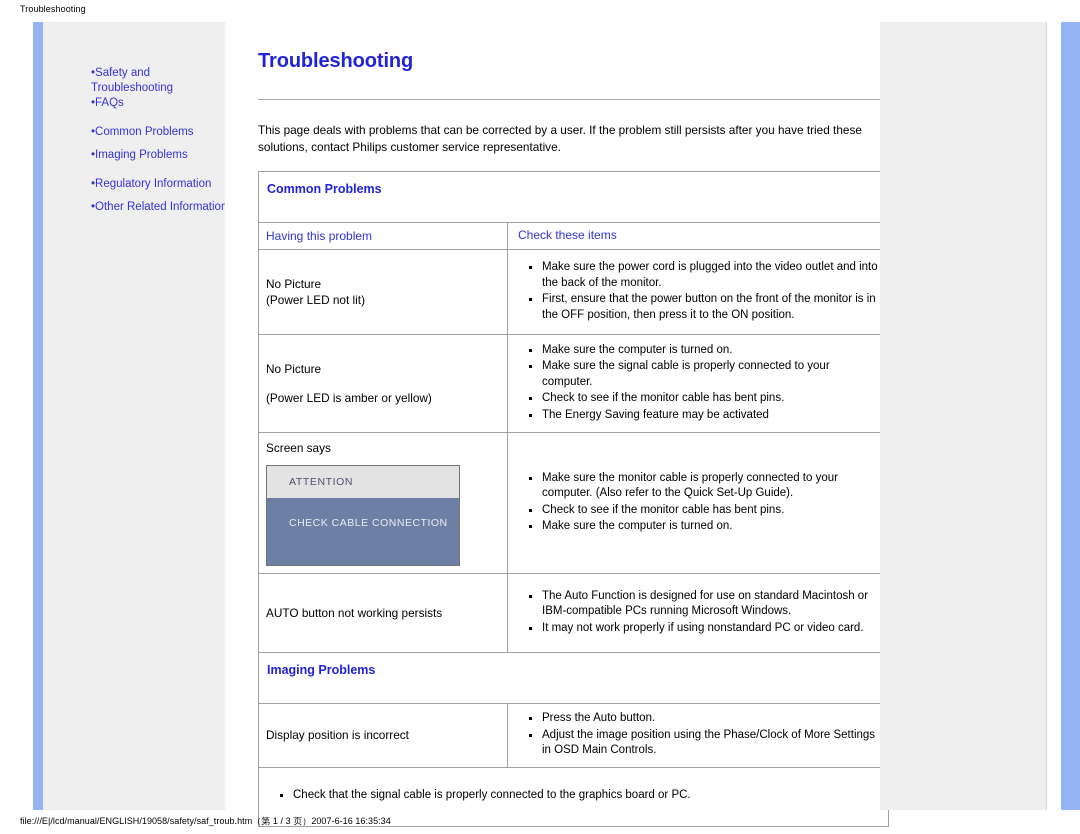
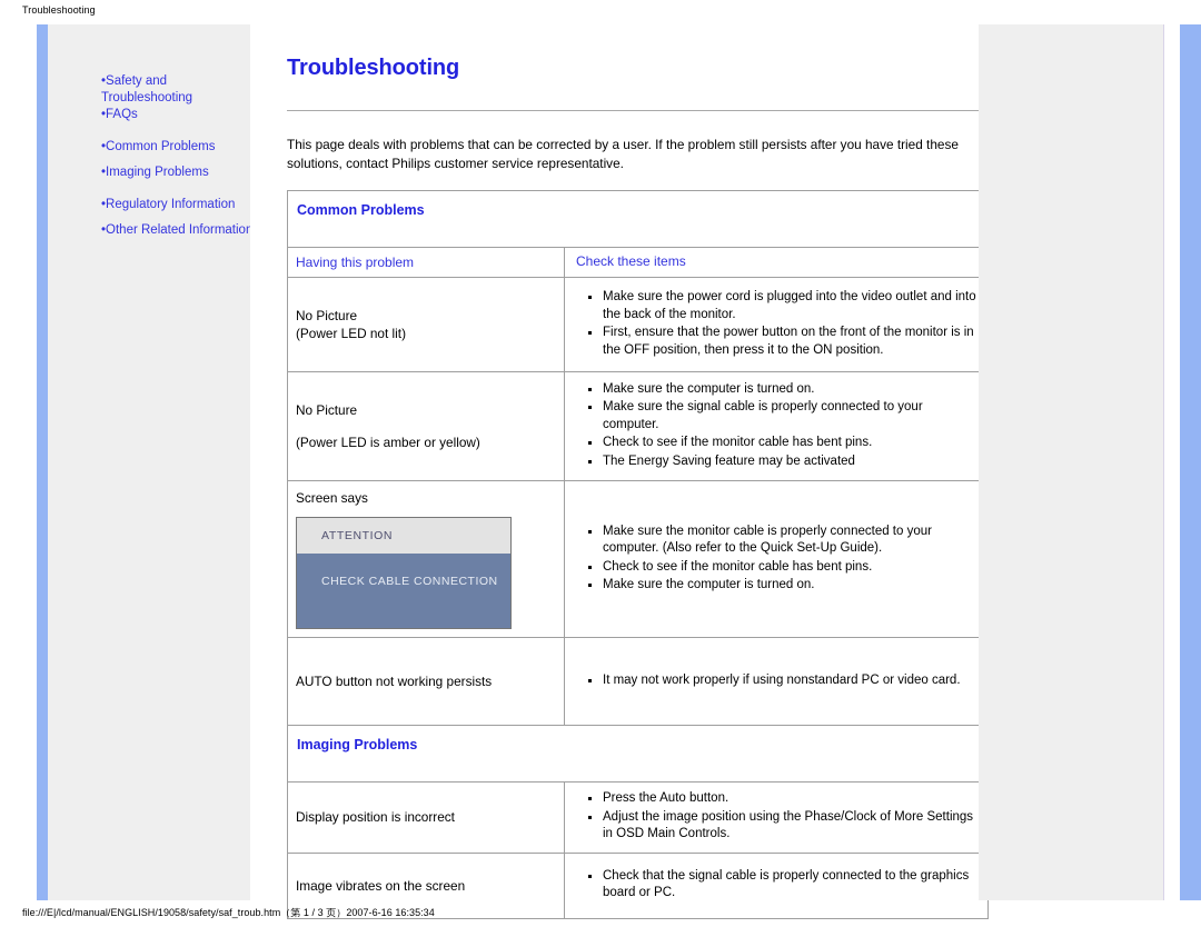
  Troubleshooting
  •Safety and
  Troubleshooting
  •FAQs
  •Common Problems
  •Imaging Problems
  •Regulatory Information
  •Other Related Informatio
  Troubleshooting
  This page deals with problems that can be corrected by a user. If the problem still persists after you have tried these solutions, contact Philips customer service representative.
  Common Problems
  Having this problem
  Check these items
  No Picture
  (Power LED not lit)
  Make sure the power cord is plugged into the video outlet and into the back of the monitor.
  First, ensure that the power button on the front of the monitor is in the OFF position, then press it to the ON position.
  No Picture
  (Power LED is amber or yellow)
  Make sure the computer is turned on.
  Make sure the signal cable is properly connected to your computer.
  Check to see if the monitor cable has bent pins.
  The Energy Saving feature may be activated
  Screen says
  ATTENTION
  CHECK CABLE CONNECTION
  Make sure the monitor cable is properly connected to your computer. (Also refer to the Quick Set-Up Guide).
  Check to see if the monitor cable has bent pins.
  Make sure the computer is turned on.
  AUTO button not working persists
- The Auto Function is designed for use on standard Macintosh or IBM-compatible PCs running Microsoft Windows.
  It may not work properly if using nonstandard PC or video card.
  Imaging Problems
  Display position is incorrect
  Press the Auto button.
  Adjust the image position using the Phase/Clock of More Settings in OSD Main Controls.
+ Image vibrates on the screen
  Check that the signal cable is properly connected to the graphics board or PC.
  file:///E|/lcd/manual/ENGLISH/19058/safety/saf_troub.htm（第 1 / 3 页）2007-6-16 16:35:34
